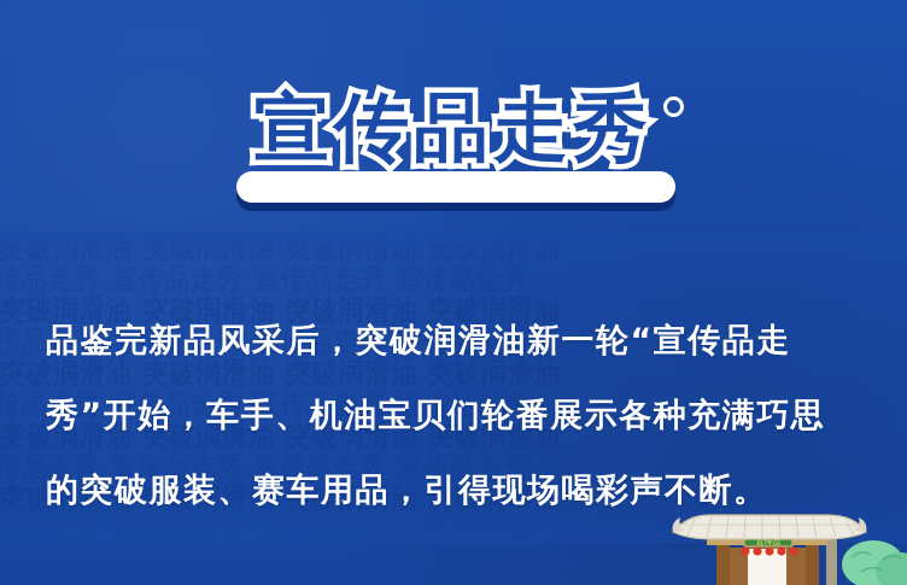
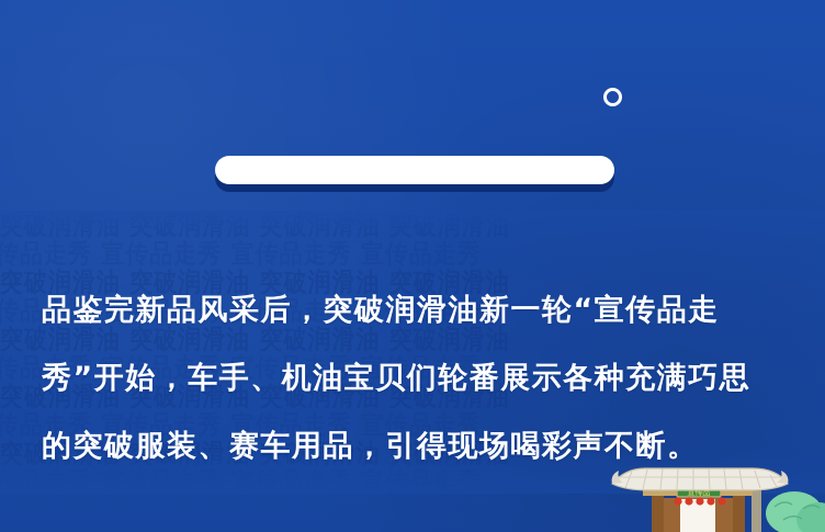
  突破润滑油 突破润滑油 突破润滑油 突破润滑油
  传品走秀 宣传品走秀 宣传品走秀 宣传品走秀
  突破润滑油 突破润滑油 突破润滑油 突破润滑油
  传品走秀 宣传品走秀 宣传品走秀 宣传品走秀
  突破润滑油 突破润滑油 突破润滑油 突破润滑油
  传品走秀 宣传品走秀 宣传品走秀 宣传品走秀
  突破润滑油 突破润滑油 突破润滑油 突破润滑油
- 宣传品走秀
  品鉴完新品风采后，突破润滑油新一轮“宣传品走
  秀”开始，车手、机油宝贝们轮番展示各种充满巧思
  的突破服装、赛车用品，引得现场喝彩声不断。
  宣传品
